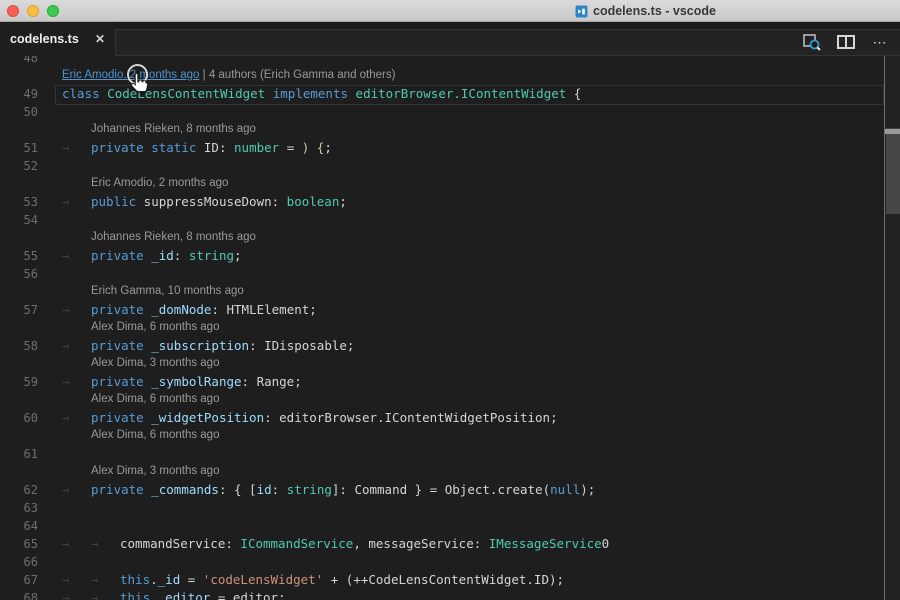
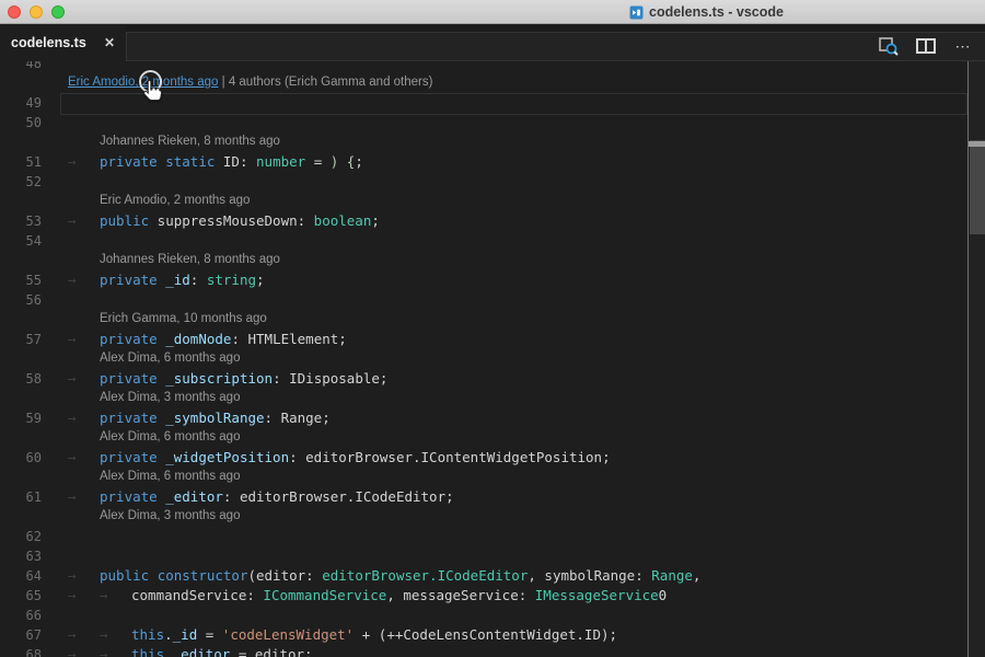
  codelens.ts - vscode
  codelens.ts
  ✕
  ⋯
  48
  Eric Amodio, 2 months ago | 4 authors (Erich Gamma and others)
  49
- class CodeLensContentWidget implements editorBrowser.IContentWidget {
  50
  Johannes Rieken, 8 months ago
  51
  → private static ID: number = ) {;
  52
  Eric Amodio, 2 months ago
  53
  → public suppressMouseDown: boolean;
  54
  Johannes Rieken, 8 months ago
  55
  → private _id: string;
  56
  Erich Gamma, 10 months ago
  57
  → private _domNode: HTMLElement;
  Alex Dima, 6 months ago
  58
  → private _subscription: IDisposable;
  Alex Dima, 3 months ago
  59
  → private _symbolRange: Range;
  Alex Dima, 6 months ago
  60
  → private _widgetPosition: editorBrowser.IContentWidgetPosition;
  Alex Dima, 6 months ago
  61
+ → private _editor: editorBrowser.ICodeEditor;
  Alex Dima, 3 months ago
  62
- → private _commands: { [id: string]: Command } = Object.create(null);
  63
  64
+ → public constructor(editor: editorBrowser.ICodeEditor, symbolRange: Range,
  65
  → → commandService: ICommandService, messageService: IMessageService0
  66
  67
  → → this._id = 'codeLensWidget' + (++CodeLensContentWidget.ID);
  68
  → → this _editor = editor;
